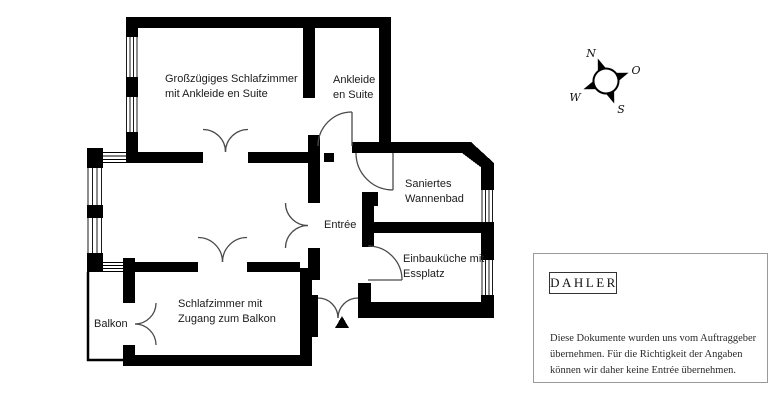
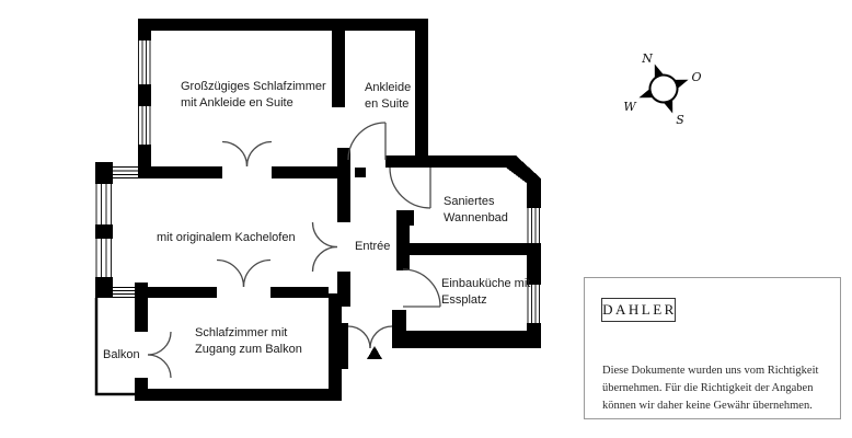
  Großzügiges Schlafzimmer
  mit Ankleide en Suite
  Ankleide
  en Suite
+ mit originalem Kachelofen
  Entrée
  Saniertes
  Wannenbad
  Einbauküche mit
  Essplatz
  Schlafzimmer mit
  Zugang zum Balkon
  Balkon
  N
  O
  S
  W
  DAHLER
- Diese Dokumente wurden uns vom Auftraggeber
+ Diese Dokumente wurden uns vom Richtigkeit
  übernehmen. Für die Richtigkeit der Angaben
- können wir daher keine Entrée übernehmen.
+ können wir daher keine Gewähr übernehmen.
